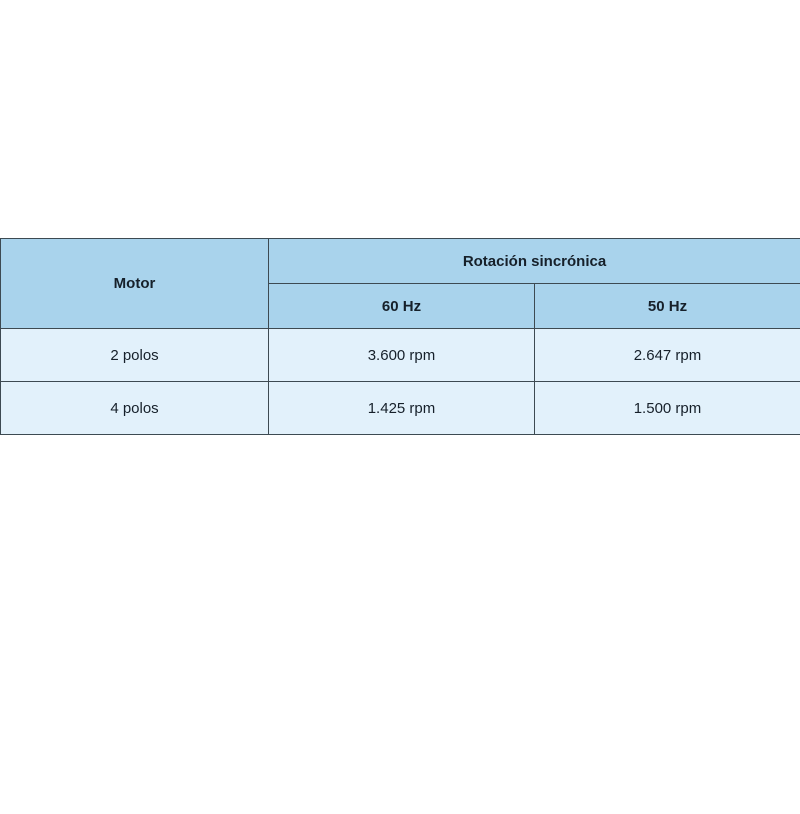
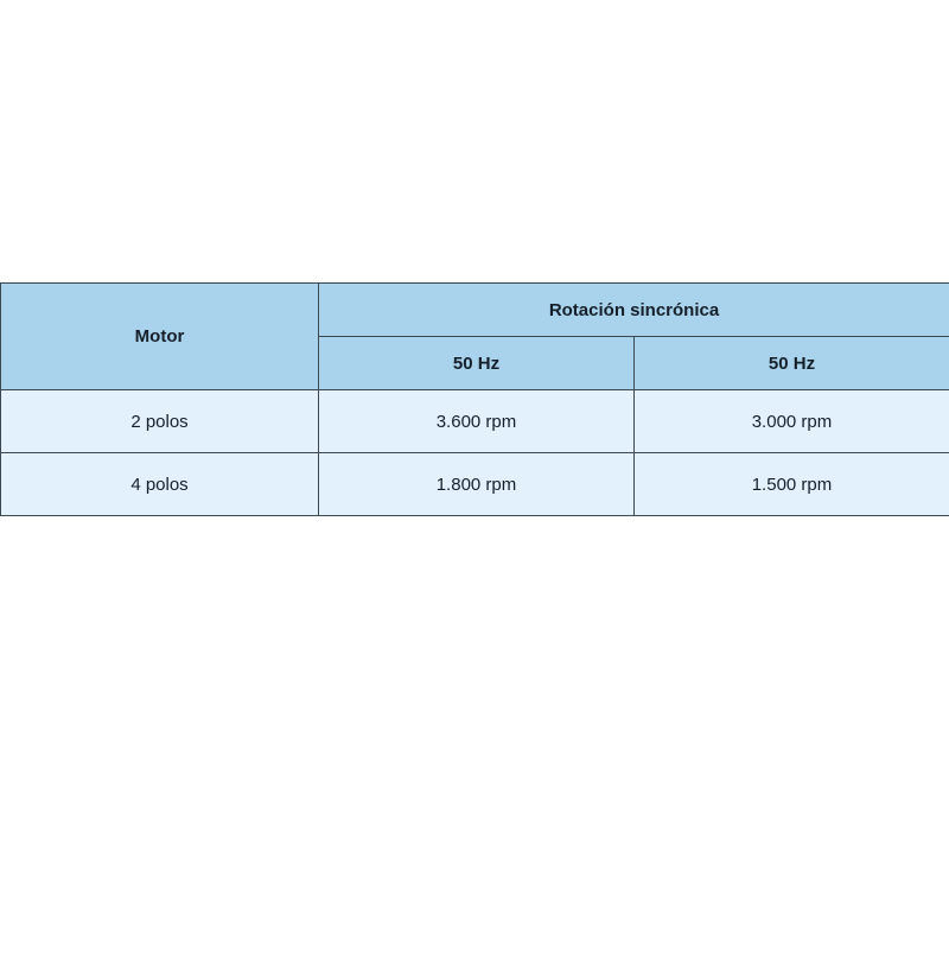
  Motor	Rotación sincrónica
- 60 Hz	50 Hz
+ 50 Hz	50 Hz
- 2 polos	3.600 rpm	2.647 rpm
+ 2 polos	3.600 rpm	3.000 rpm
- 4 polos	1.425 rpm	1.500 rpm
+ 4 polos	1.800 rpm	1.500 rpm
